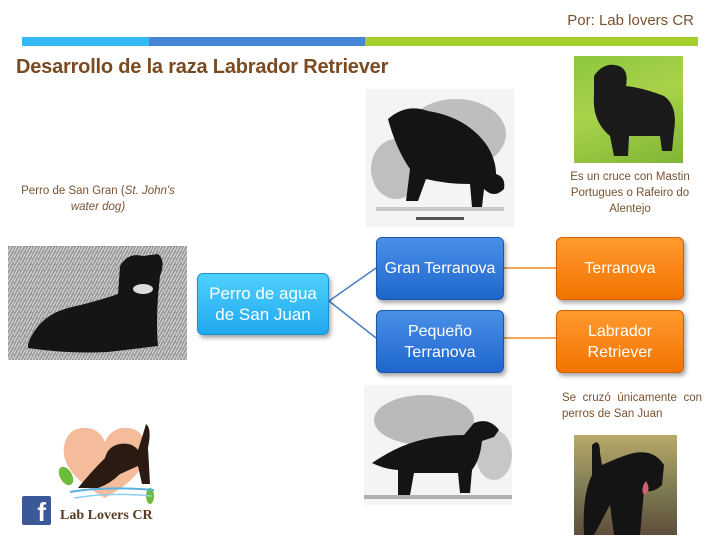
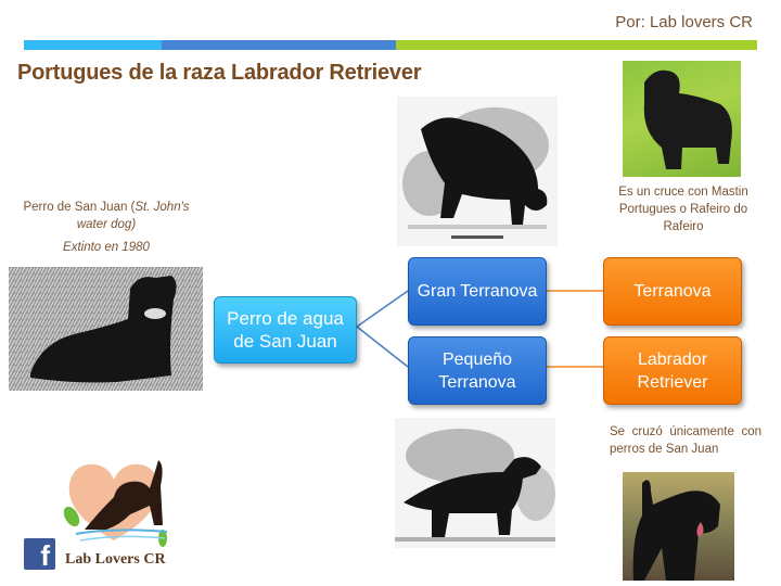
  Por: Lab lovers CR
- Desarrollo de la raza Labrador Retriever
+ Portugues de la raza Labrador Retriever
- Perro de San Gran (St. John's water dog)
+ Perro de San Juan (St. John's water dog)
+ Extinto en 1980
- Es un cruce con Mastin Portugues o Rafeiro do Alentejo
+ Es un cruce con Mastin Portugues o Rafeiro do Rafeiro
  Perro de agua de San Juan
  Gran Terranova
  Pequeño Terranova
  Terranova
  Labrador Retriever
  Se cruzó únicamente con perros de San Juan
  f
  Lab Lovers CR
